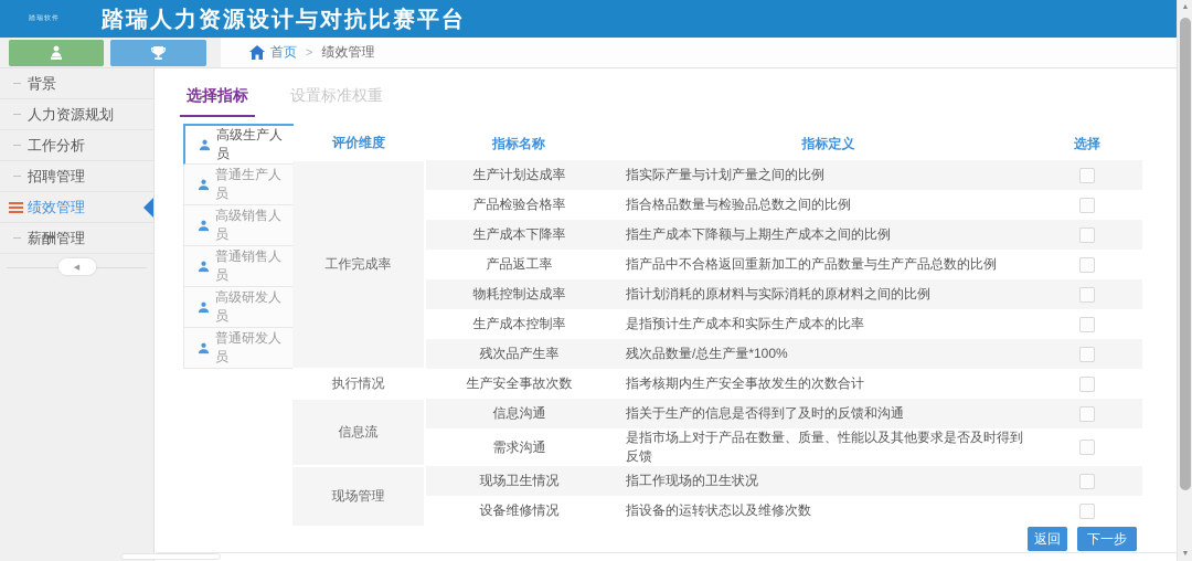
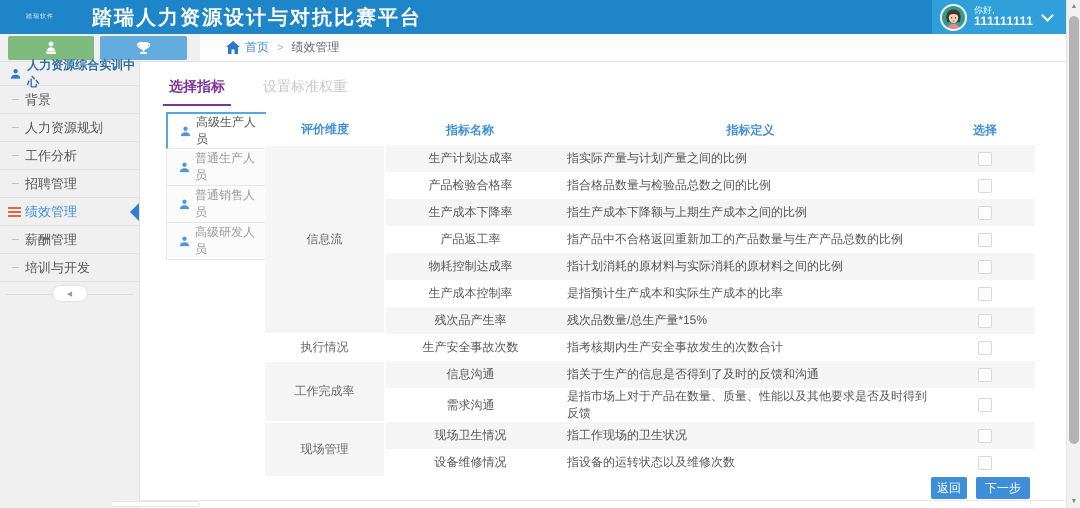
  踏瑞人力资源设计与对抗比赛平台
+ 你好,
+ 111111111
  首页
  >
  绩效管理
+ 人力资源综合实训中心
  背景
  人力资源规划
  工作分析
  招聘管理
  绩效管理
  薪酬管理
+ 培训与开发
  选择指标
  设置标准权重
  高级生产人员
  普通生产人员
- 高级销售人员
  普通销售人员
  高级研发人员
- 普通研发人员
  评价维度	指标名称	指标定义	选择
- 工作完成率	生产计划达成率	指实际产量与计划产量之间的比例
+ 信息流	生产计划达成率	指实际产量与计划产量之间的比例
  产品检验合格率	指合格品数量与检验品总数之间的比例
  生产成本下降率	指生产成本下降额与上期生产成本之间的比例
  产品返工率	指产品中不合格返回重新加工的产品数量与生产产品总数的比例
  物耗控制达成率	指计划消耗的原材料与实际消耗的原材料之间的比例
  生产成本控制率	是指预计生产成本和实际生产成本的比率
- 残次品产生率	残次品数量/总生产量*100%
+ 残次品产生率	残次品数量/总生产量*15%
  执行情况	生产安全事故次数	指考核期内生产安全事故发生的次数合计
- 信息流	信息沟通	指关于生产的信息是否得到了及时的反馈和沟通
+ 工作完成率	信息沟通	指关于生产的信息是否得到了及时的反馈和沟通
  需求沟通	是指市场上对于产品在数量、质量、性能以及其他要求是否及时得到反馈
  现场管理	现场卫生情况	指工作现场的卫生状况
  设备维修情况	指设备的运转状态以及维修次数
  返回
  下一步
